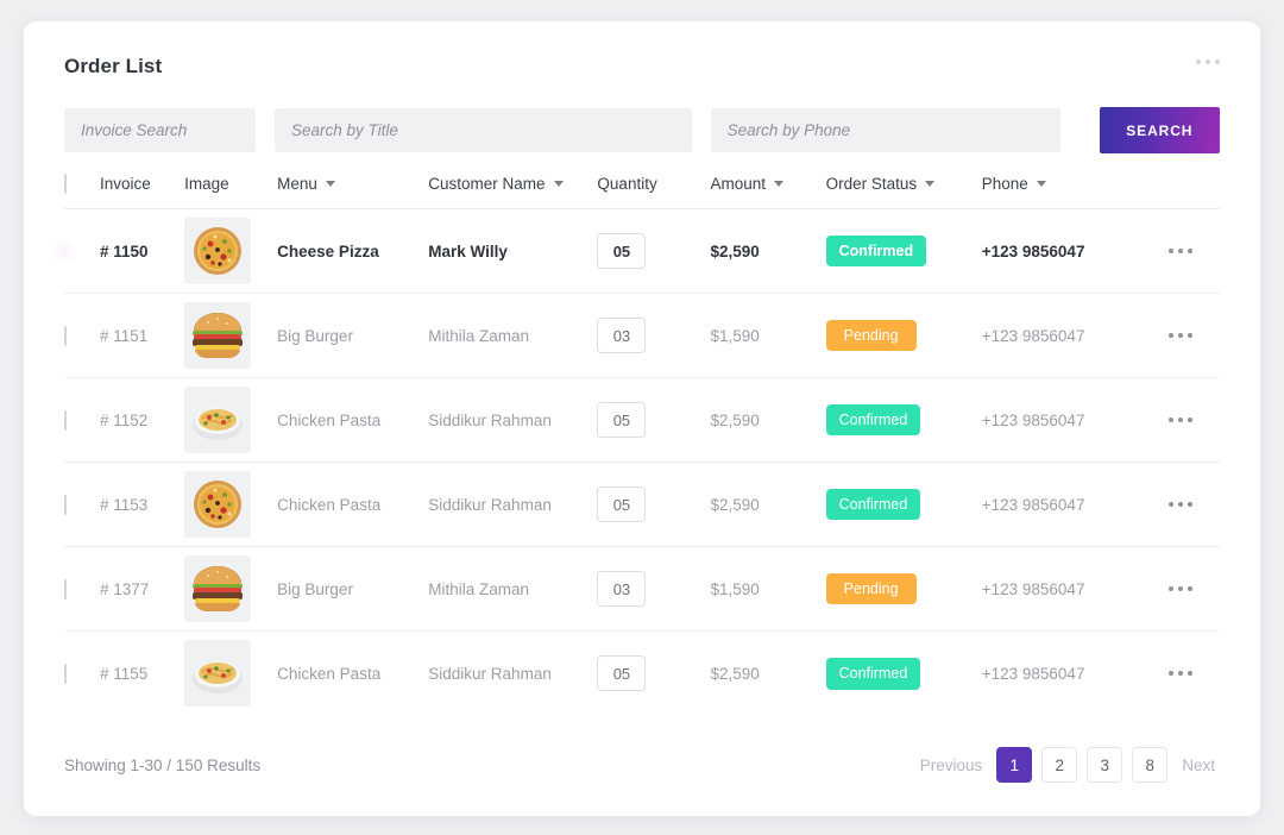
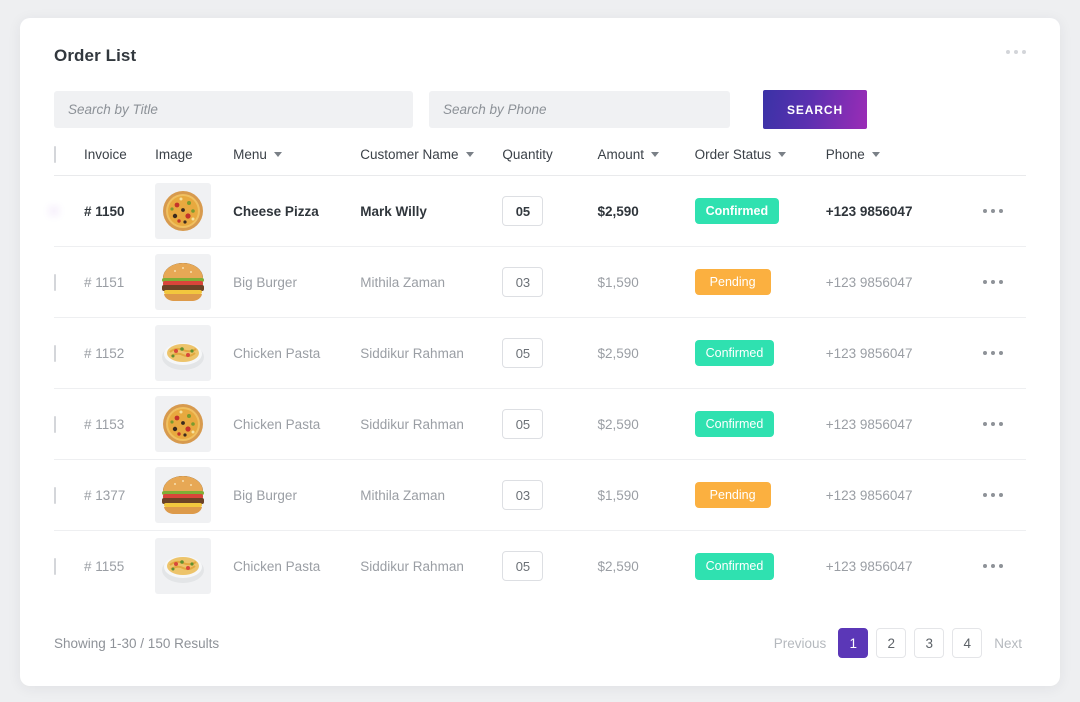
  Order List
- Invoice Search
  Search by Title
  Search by Phone
  SEARCH
  	Invoice	Image	Menu	Customer Name	Quantity	Amount	Order Status	Phone
  	# 1150		Cheese Pizza	Mark Willy	05	$2,590	Confirmed	+123 9856047
  	# 1151		Big Burger	Mithila Zaman	03	$1,590	Pending	+123 9856047
  	# 1152		Chicken Pasta	Siddikur Rahman	05	$2,590	Confirmed	+123 9856047
  	# 1153		Chicken Pasta	Siddikur Rahman	05	$2,590	Confirmed	+123 9856047
  	# 1377		Big Burger	Mithila Zaman	03	$1,590	Pending	+123 9856047
  	# 1155		Chicken Pasta	Siddikur Rahman	05	$2,590	Confirmed	+123 9856047
  Showing 1-30 / 150 Results
  Previous
  1
  2
  3
- 8
+ 4
  Next
